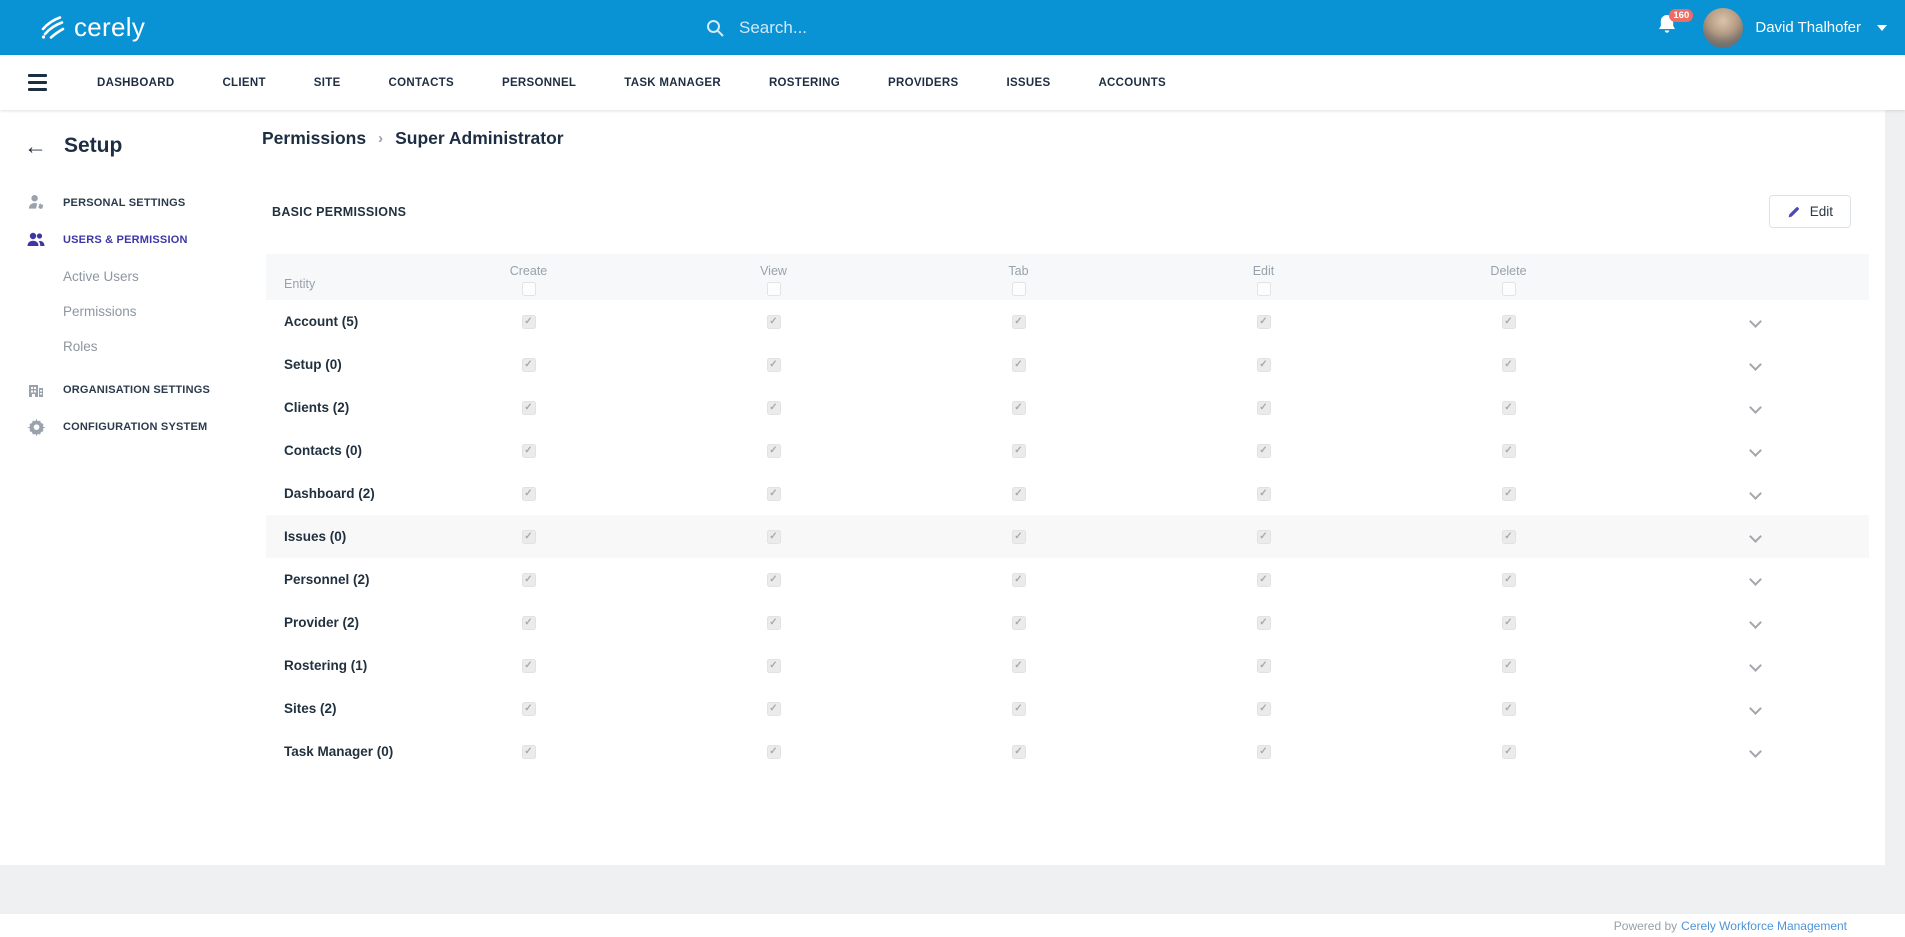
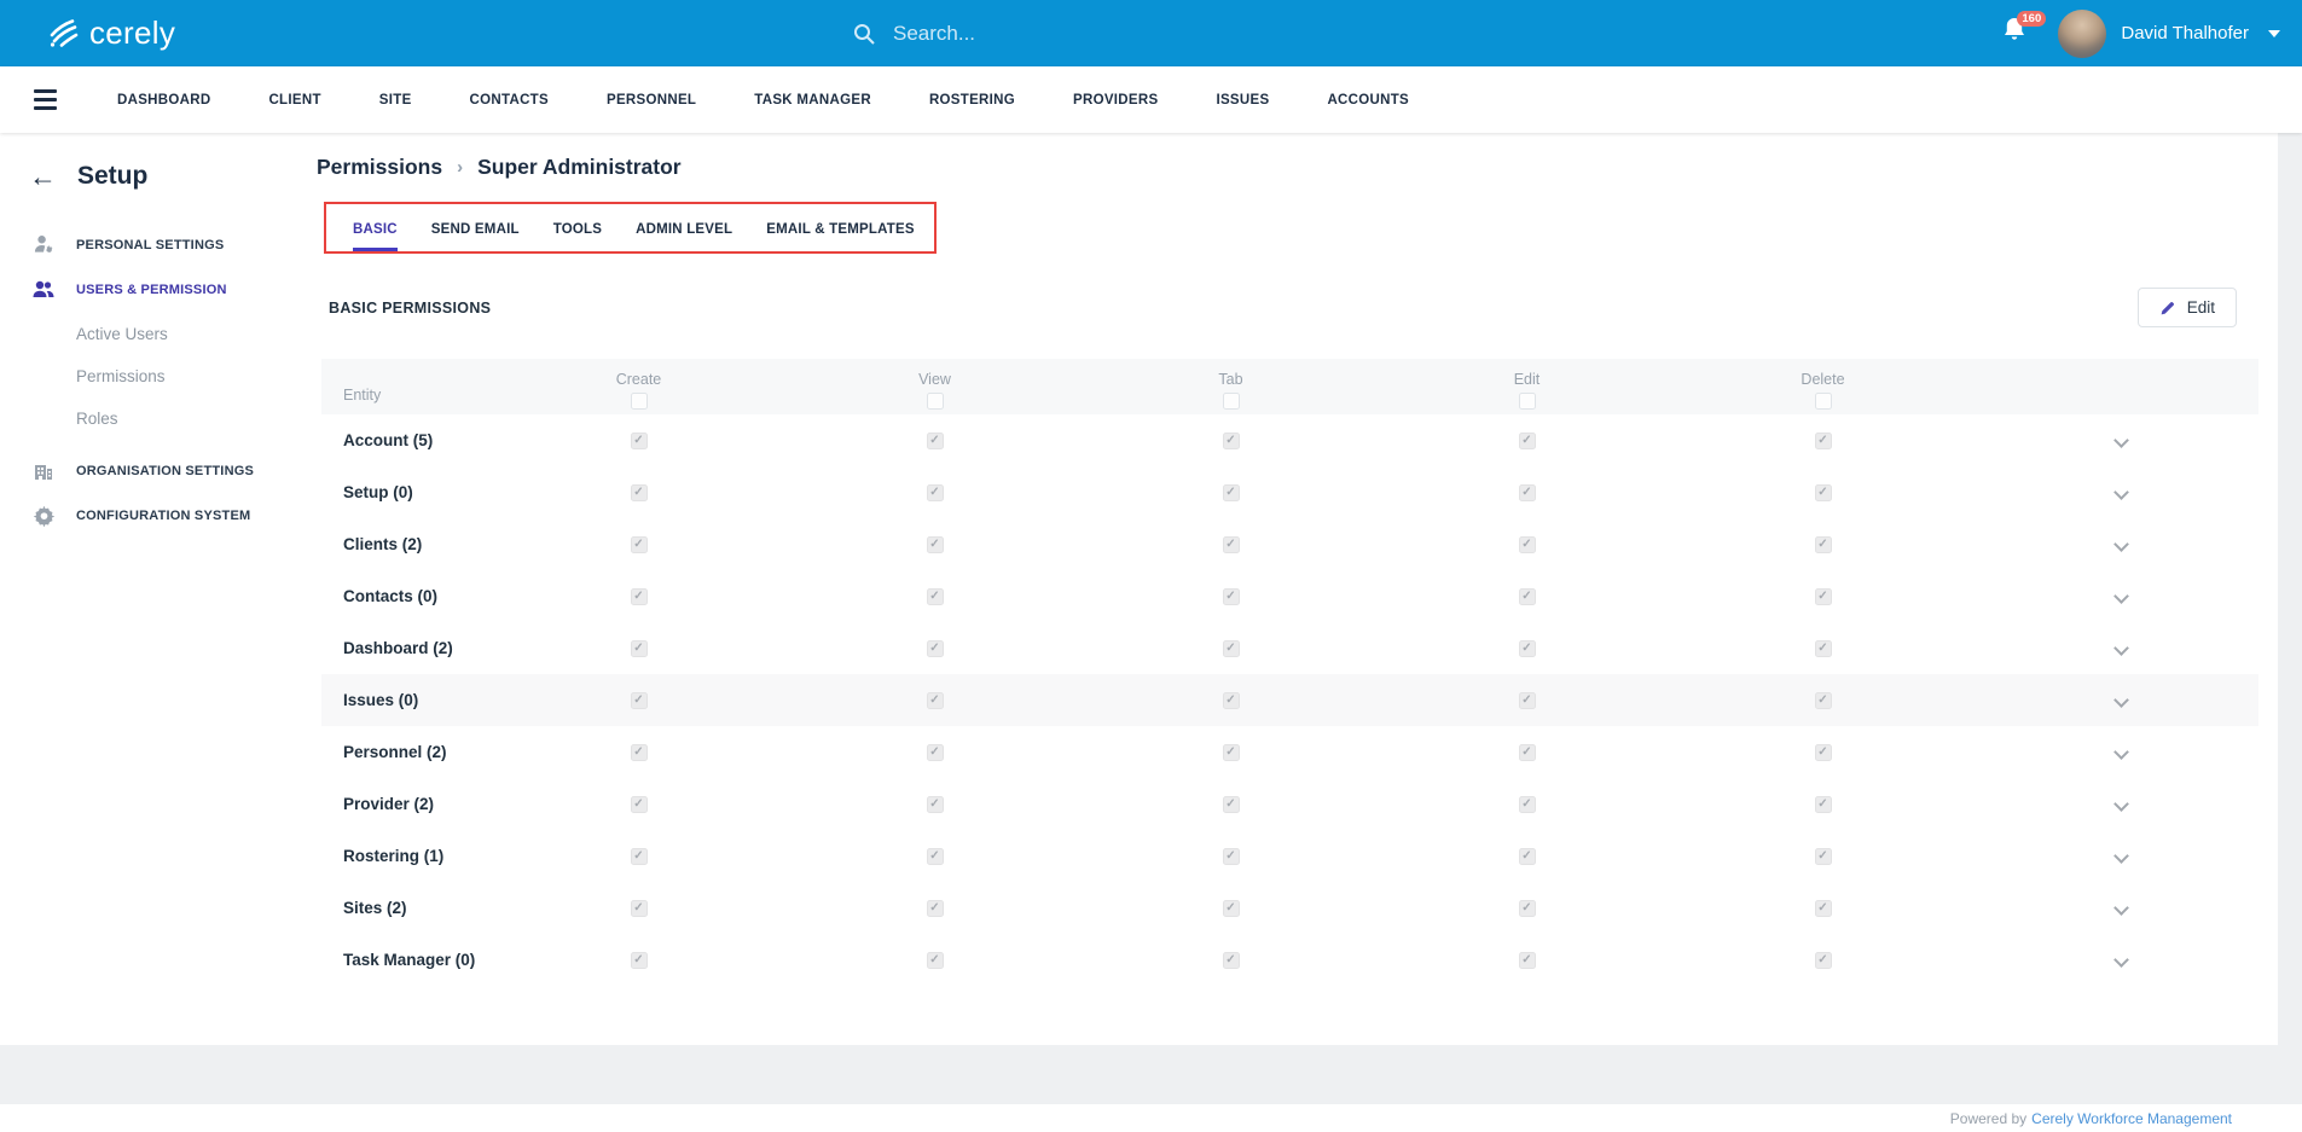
  cerely
  Search...
  160
  David Thalhofer
  DASHBOARD
  CLIENT
  SITE
  CONTACTS
  PERSONNEL
  TASK MANAGER
  ROSTERING
  PROVIDERS
  ISSUES
  ACCOUNTS
  ←
  Setup
  PERSONAL SETTINGS
  USERS & PERMISSION
  Active Users
  Permissions
  Roles
  ORGANISATION SETTINGS
  CONFIGURATION SYSTEM
  Permissions
  ›
  Super Administrator
+ BASIC
+ SEND EMAIL
+ TOOLS
+ ADMIN LEVEL
+ EMAIL & TEMPLATES
  BASIC PERMISSIONS
  Edit
  Entity
  Create
  View
  Tab
  Edit
  Delete
  Account (5)
  Setup (0)
  Clients (2)
  Contacts (0)
  Dashboard (2)
  Issues (0)
  Personnel (2)
  Provider (2)
  Rostering (1)
  Sites (2)
  Task Manager (0)
  Powered by
  Cerely Workforce Management
